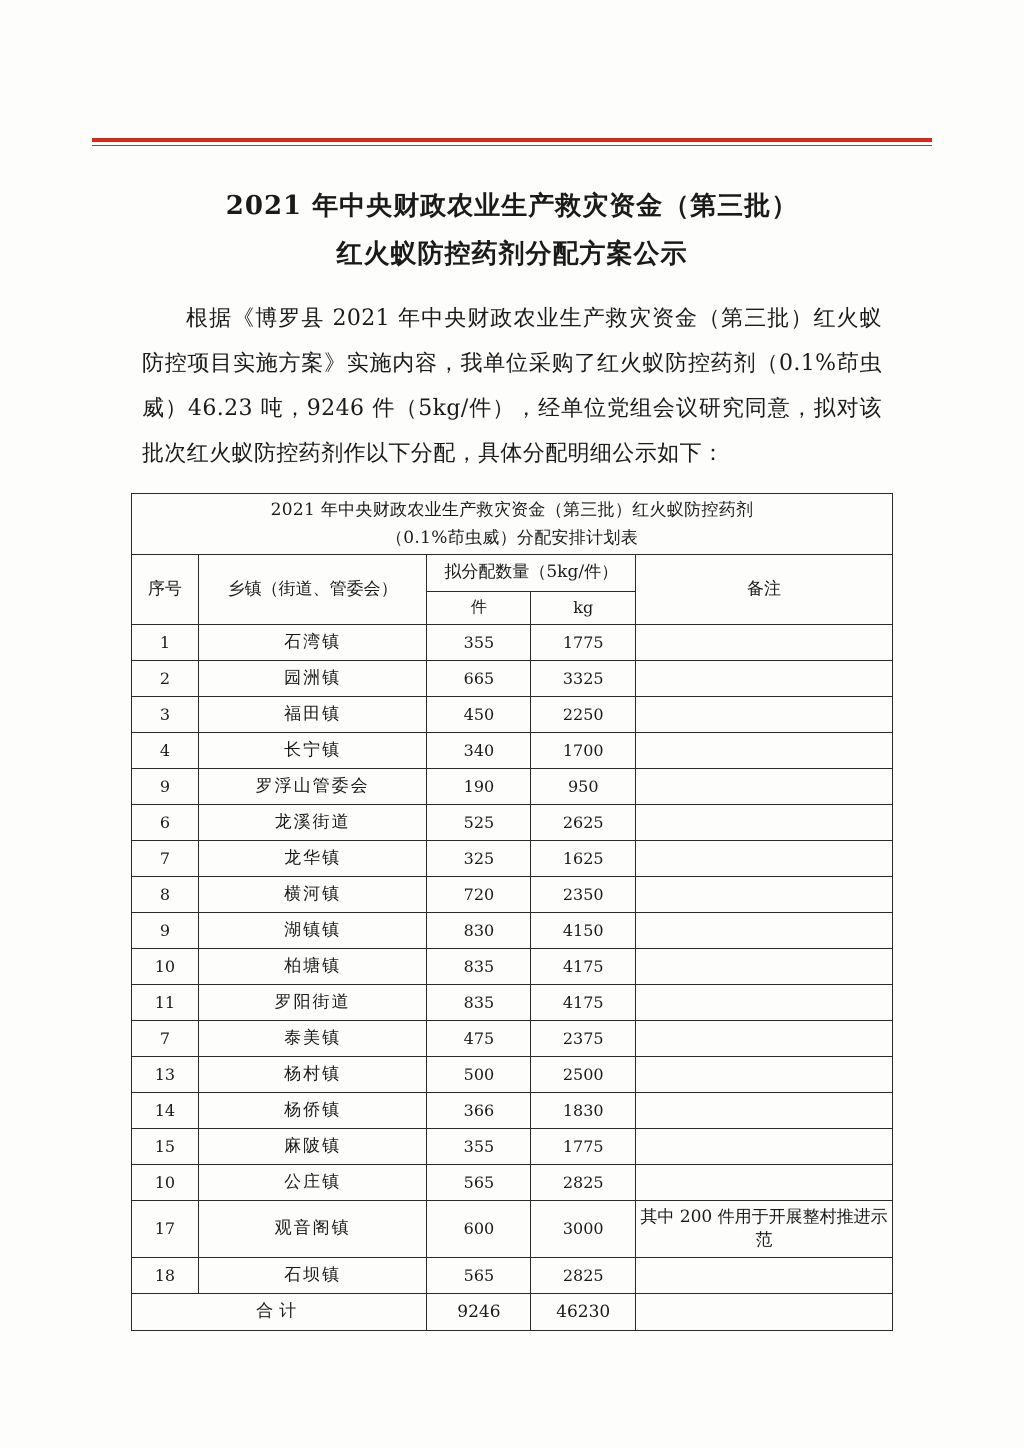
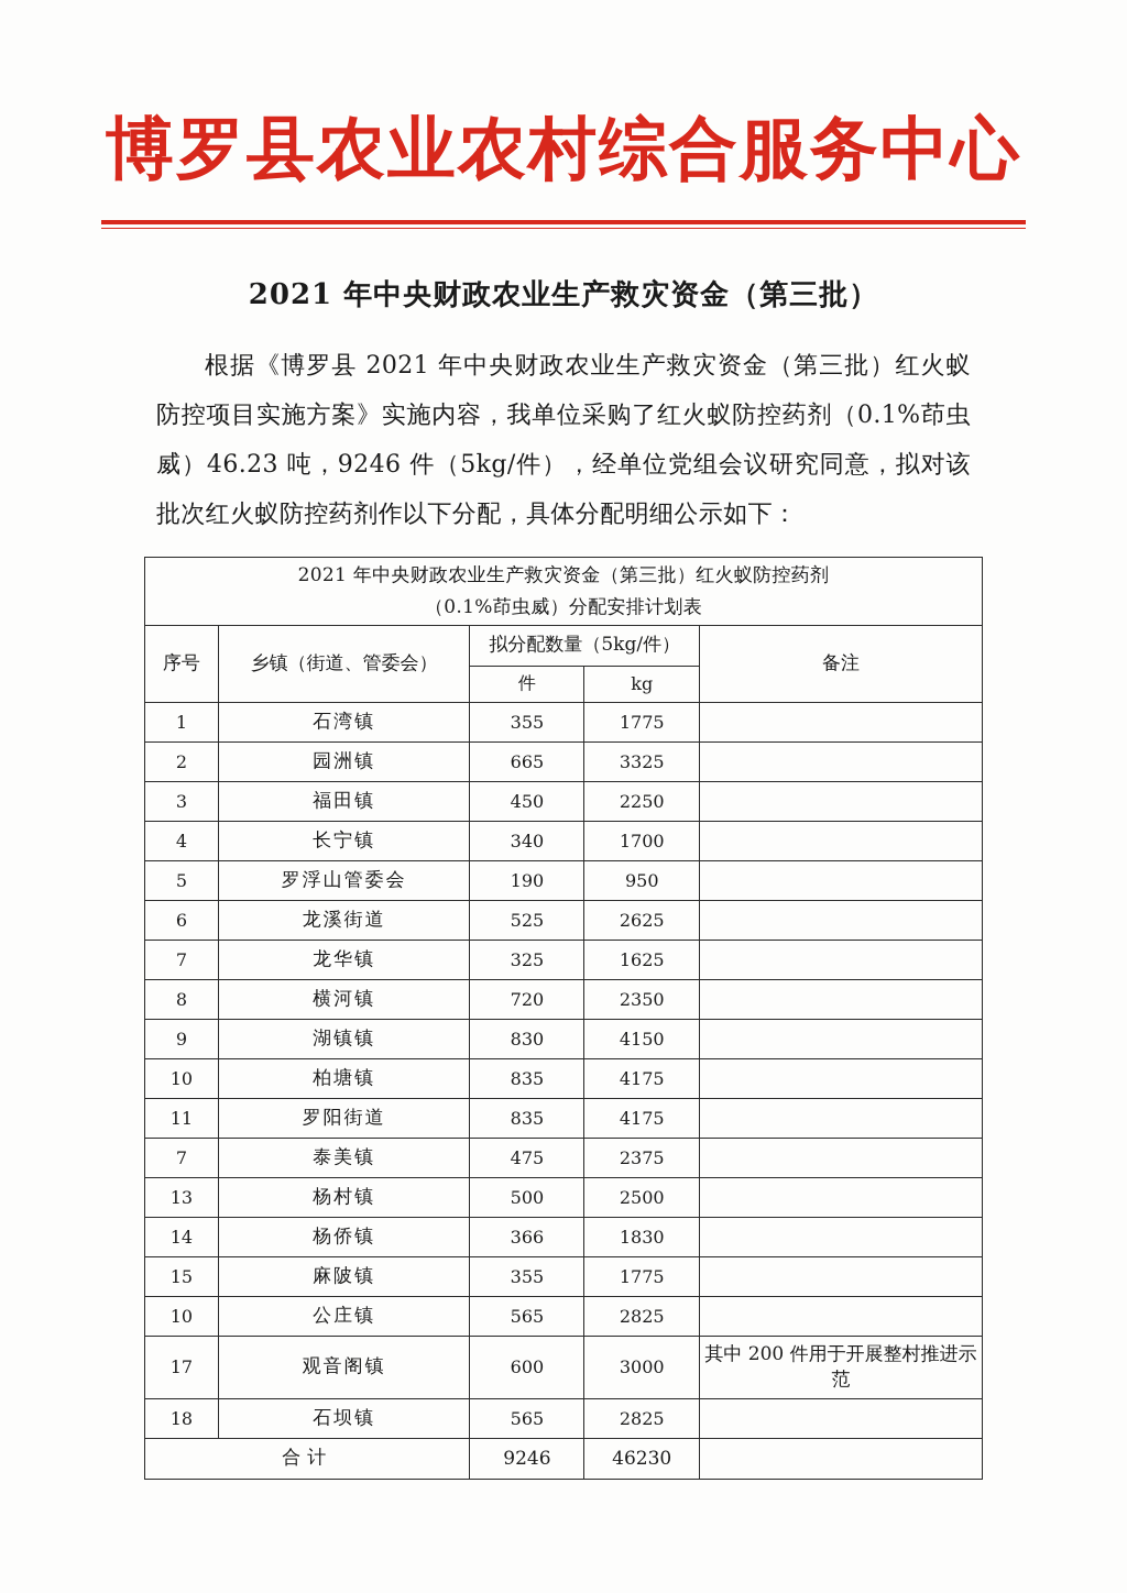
+ 博罗县农业农村综合服务中心
  2021 年中央财政农业生产救灾资金（第三批）
- 红火蚁防控药剂分配方案公示
  根据《博罗县 2021 年中央财政农业生产救灾资金（第三批）红火蚁防控项目实施方案》实施内容，我单位采购了红火蚁防控药剂（0.1%茚虫威）46.23 吨，9246 件（5kg/件），经单位党组会议研究同意，拟对该批次红火蚁防控药剂作以下分配，具体分配明细公示如下：
  2021 年中央财政农业生产救灾资金（第三批）红火蚁防控药剂 （0.1%茚虫威）分配安排计划表
  序号	乡镇（街道、管委会）	拟分配数量（5kg/件）	备注
  件	kg
  1	石湾镇	355	1775
  2	园洲镇	665	3325
  3	福田镇	450	2250
  4	长宁镇	340	1700
- 9	罗浮山管委会	190	950
+ 5	罗浮山管委会	190	950
  6	龙溪街道	525	2625
  7	龙华镇	325	1625
  8	横河镇	720	2350
  9	湖镇镇	830	4150
  10	柏塘镇	835	4175
  11	罗阳街道	835	4175
  7	泰美镇	475	2375
  13	杨村镇	500	2500
  14	杨侨镇	366	1830
  15	麻陂镇	355	1775
  10	公庄镇	565	2825
  17	观音阁镇	600	3000	其中 200 件用于开展整村推进示范
  18	石坝镇	565	2825
  合计	9246	46230
